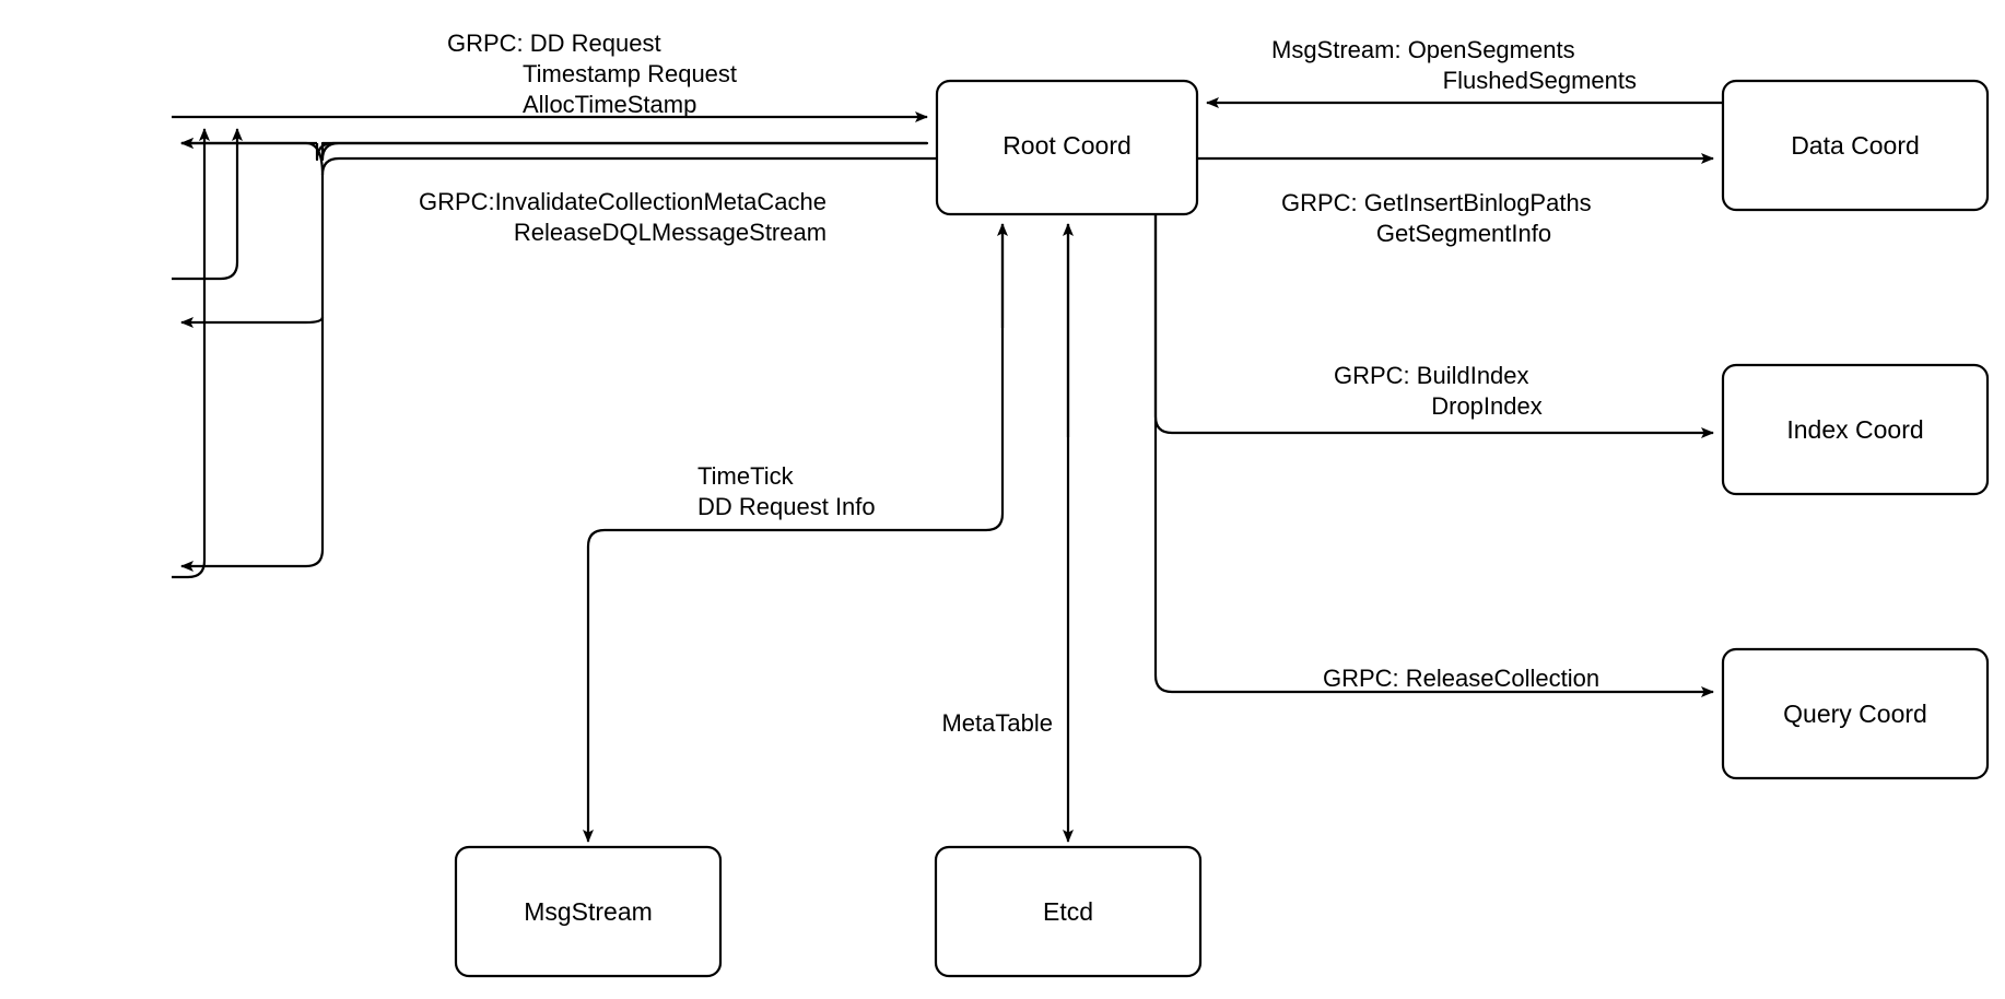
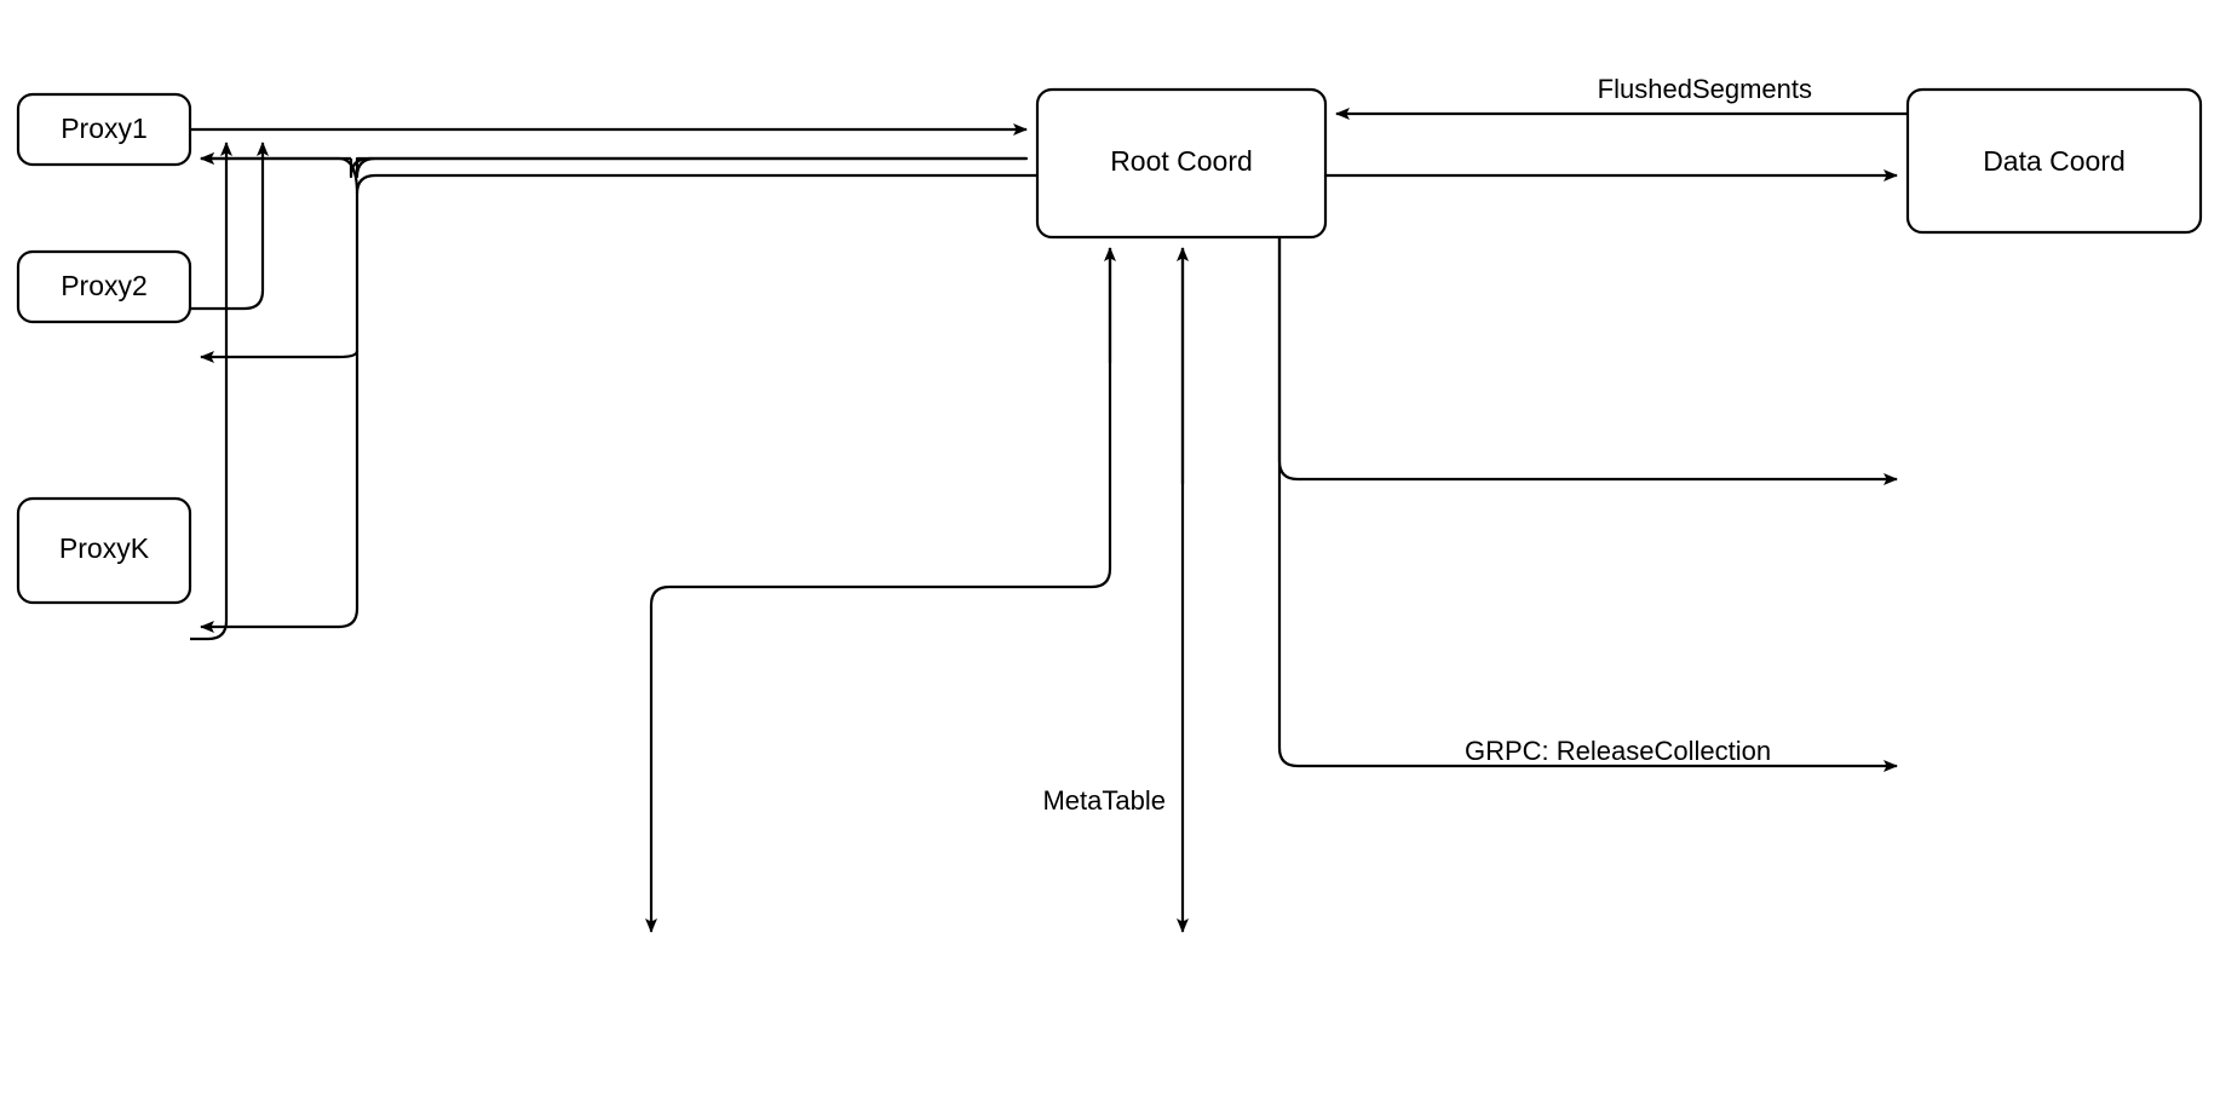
+ Proxy1
+ Proxy2
+ ProxyK
  Root Coord
  Data Coord
- Index Coord
- Query Coord
- MsgStream
- Etcd
- GRPC: DD Request
- Timestamp Request
- AllocTimeStamp
- GRPC:InvalidateCollectionMetaCache
- ReleaseDQLMessageStream
- MsgStream: OpenSegments
  FlushedSegments
- GRPC: GetInsertBinlogPaths
- GetSegmentInfo
- GRPC: BuildIndex
- DropIndex
  GRPC: ReleaseCollection
- TimeTick
- DD Request Info
  MetaTable
